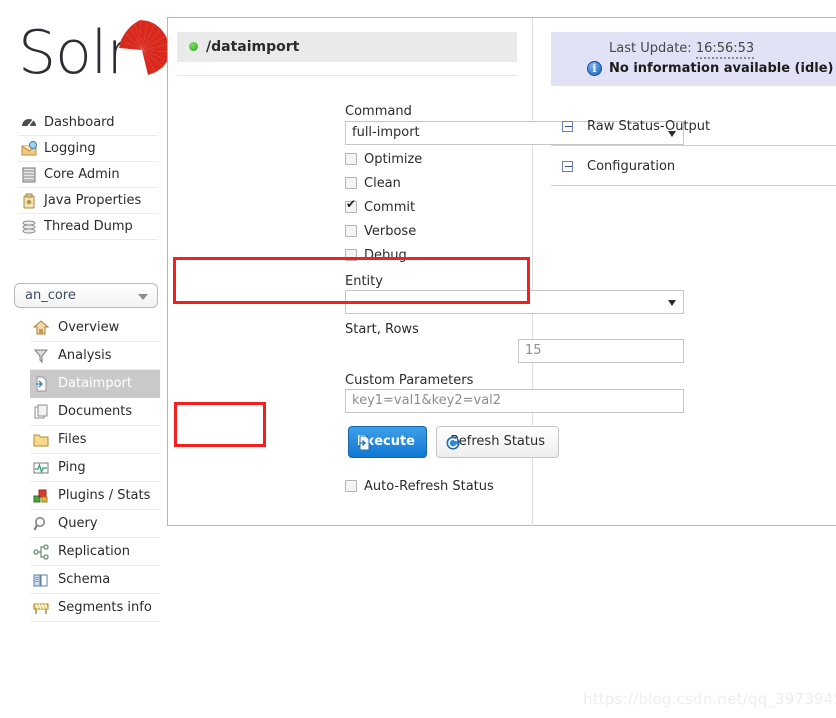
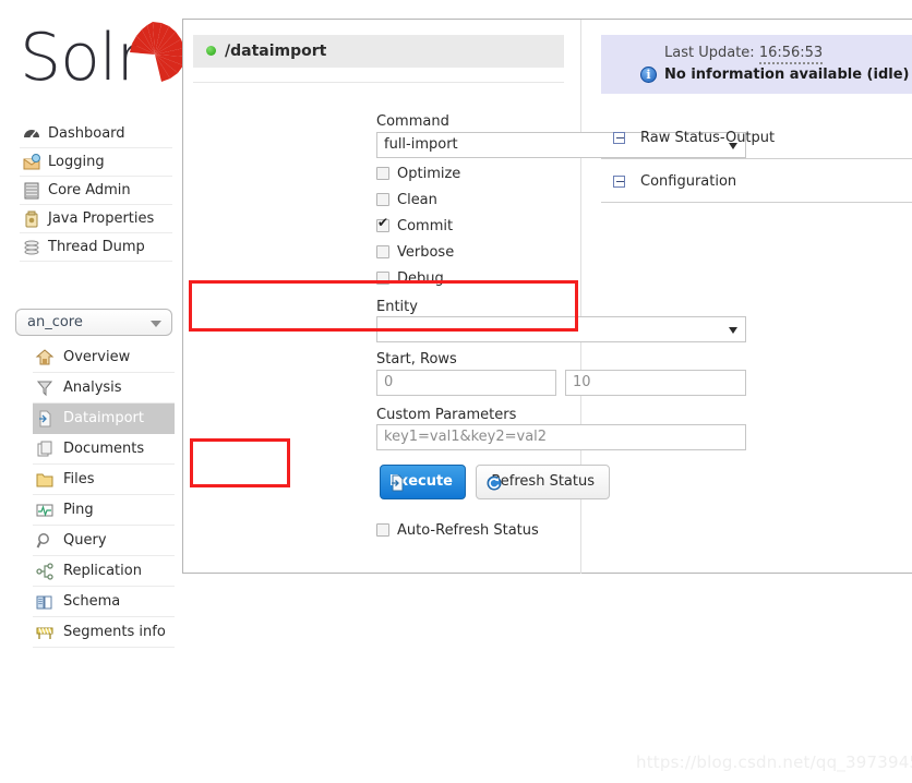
  Solr
  Dashboard
  Logging
  Core Admin
  Java Properties
  Thread Dump
  an_core
  Overview
  Analysis
  Dataimport
  Documents
  Files
  Ping
- Plugins / Stats
  Query
  Replication
  Schema
  Segments info
  /dataimport
  Command
  full-import
  Optimize
  Clean
  Commit
  Verbose
  Debug
  Entity
  Start, Rows
+ 0
- 15
+ 10
  Custom Parameters
  key1=val1&key2=val2
  xecute
  efresh Status
  Auto-Refresh Status
  Last Update: 16:56:53
  i
  No information available (idle)
  Raw Status-Output
  Configuration
